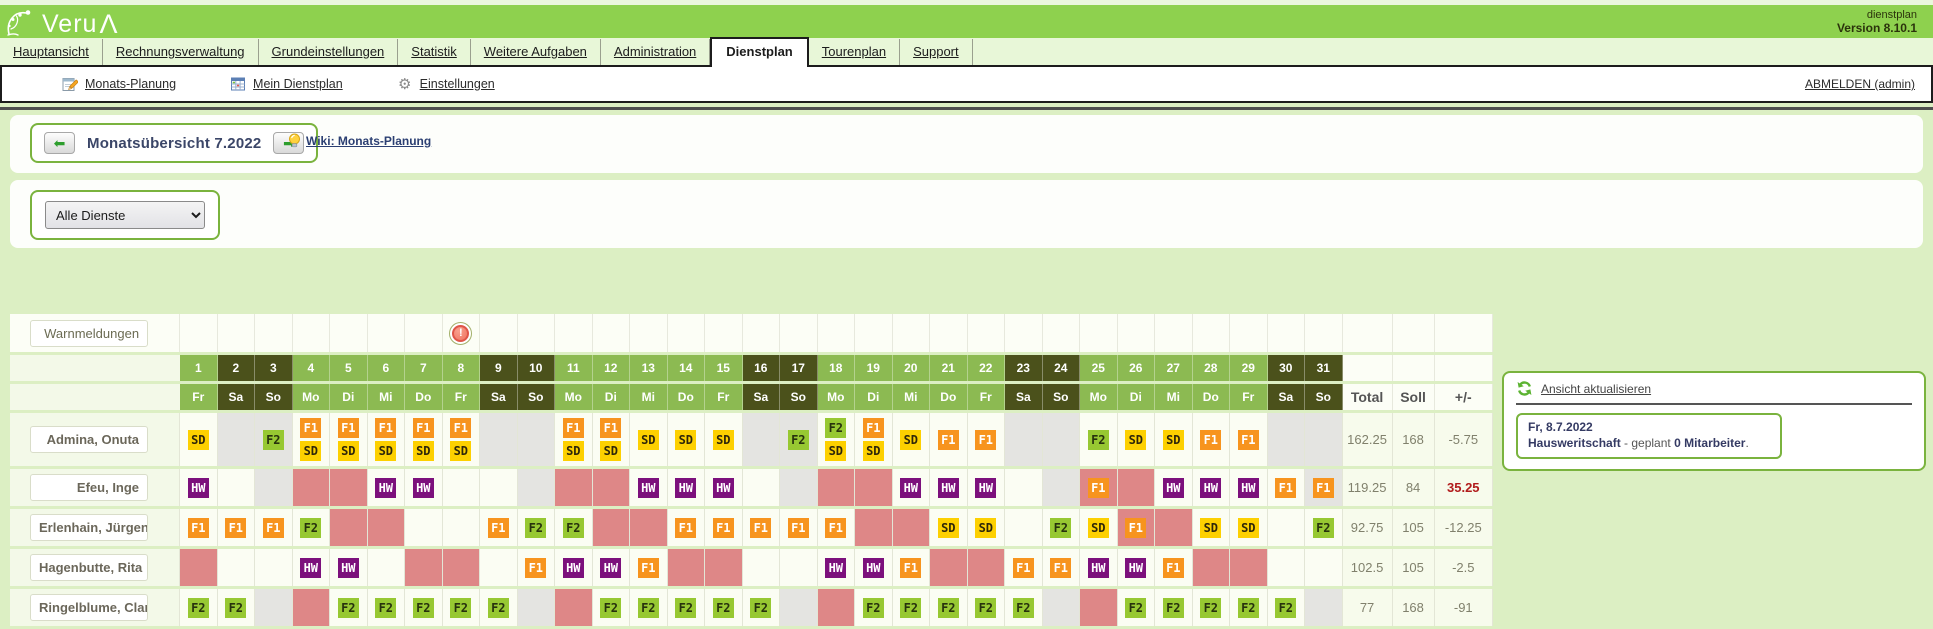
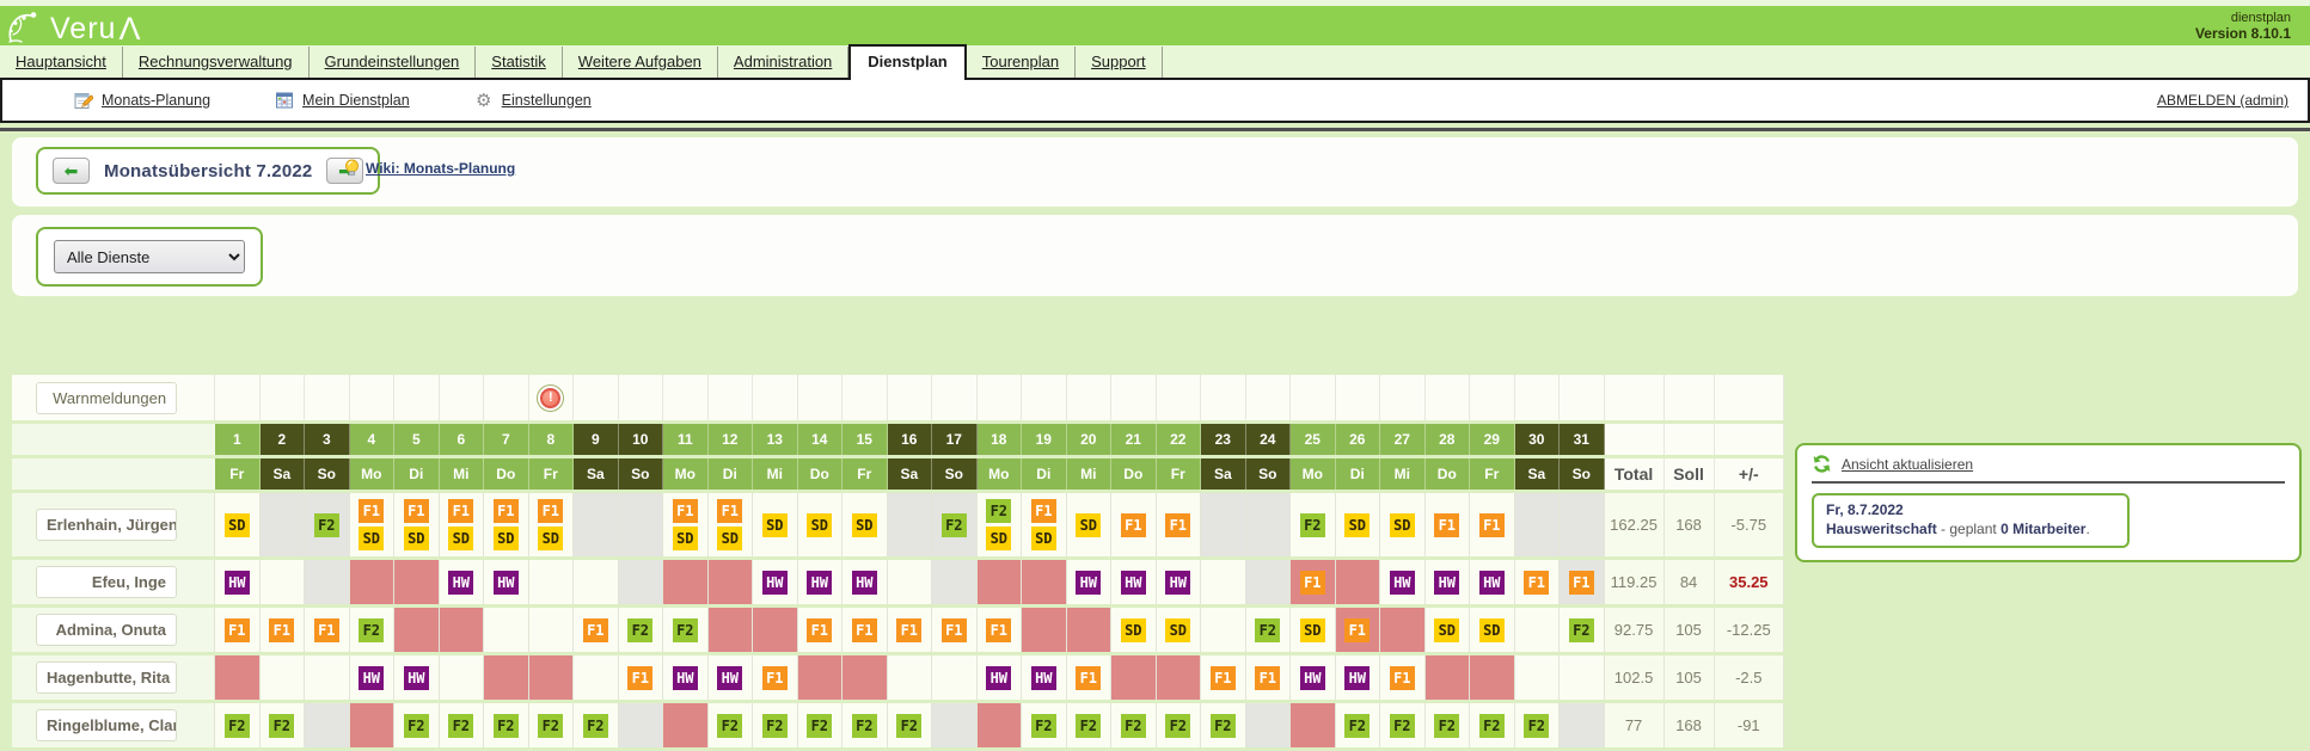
  Veru
  Λ
  dienstplan
  Version 8.10.1
  Hauptansicht
  Rechnungsverwaltung
  Grundeinstellungen
  Statistik
  Weitere Aufgaben
  Administration
  Dienstplan
  Tourenplan
  Support
  Monats-Planung
  Mein Dienstplan
  ⚙
  Einstellungen
  ABMELDEN (admin)
  ⬅
  Monatsübersicht 7.2022
  ➡
  Wiki: Monats-Planung
  Alle Dienste
  Warnmeldungen								!
  	1	2	3	4	5	6	7	8	9	10	11	12	13	14	15	16	17	18	19	20	21	22	23	24	25	26	27	28	29	30	31
  	Fr	Sa	So	Mo	Di	Mi	Do	Fr	Sa	So	Mo	Di	Mi	Do	Fr	Sa	So	Mo	Di	Mi	Do	Fr	Sa	So	Mo	Di	Mi	Do	Fr	Sa	So	Total	Soll	+/-
- Admina, Onuta	SD		F2	F1SD	F1SD	F1SD	F1SD	F1SD			F1SD	F1SD	SD	SD	SD		F2	F2SD	F1SD	SD	F1	F1			F2	SD	SD	F1	F1			162.25	168	-5.75
+ Erlenhain, Jürgen	SD		F2	F1SD	F1SD	F1SD	F1SD	F1SD			F1SD	F1SD	SD	SD	SD		F2	F2SD	F1SD	SD	F1	F1			F2	SD	SD	F1	F1			162.25	168	-5.75
  Efeu, Inge	HW					HW	HW						HW	HW	HW					HW	HW	HW			F1		HW	HW	HW	F1	F1	119.25	84	35.25
- Erlenhain, Jürgen	F1	F1	F1	F2					F1	F2	F2			F1	F1	F1	F1	F1			SD	SD		F2	SD	F1		SD	SD		F2	92.75	105	-12.25
+ Admina, Onuta	F1	F1	F1	F2					F1	F2	F2			F1	F1	F1	F1	F1			SD	SD		F2	SD	F1		SD	SD		F2	92.75	105	-12.25
  Hagenbutte, Rita				HW	HW					F1	HW	HW	F1					HW	HW	F1			F1	F1	HW	HW	F1					102.5	105	-2.5
  Ringelblume, Clar	F2	F2			F2	F2	F2	F2	F2			F2	F2	F2	F2	F2			F2	F2	F2	F2	F2			F2	F2	F2	F2	F2		77	168	-91
  Ansicht aktualisieren
  Fr, 8.7.2022
  Hausweritschaft - geplant 0 Mitarbeiter.
